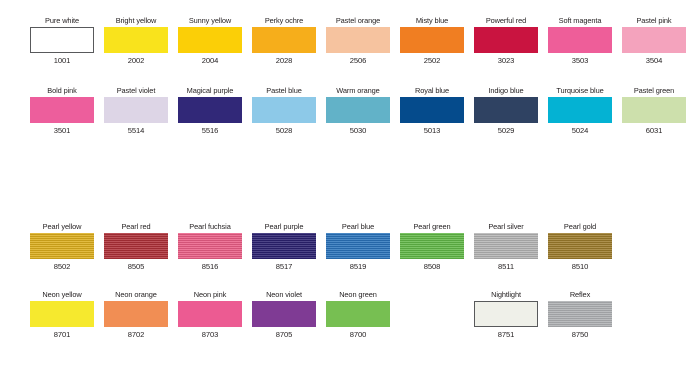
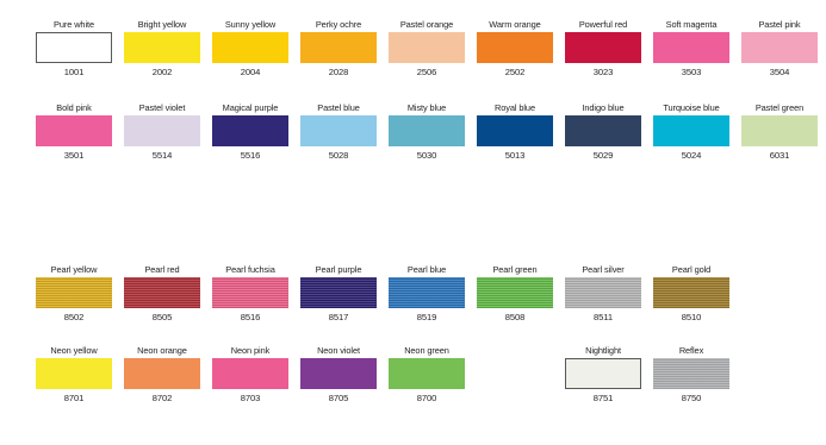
  Pure white
  1001
  Bright yellow
  2002
  Sunny yellow
  2004
  Perky ochre
  2028
  Pastel orange
  2506
- Misty blue
+ Warm orange
  2502
  Powerful red
  3023
  Soft magenta
  3503
  Pastel pink
  3504
  Bold pink
  3501
  Pastel violet
  5514
  Magical purple
  5516
  Pastel blue
  5028
- Warm orange
+ Misty blue
  5030
  Royal blue
  5013
  Indigo blue
  5029
  Turquoise blue
  5024
  Pastel green
  6031
  Pearl yellow
  8502
  Pearl red
  8505
  Pearl fuchsia
  8516
  Pearl purple
  8517
  Pearl blue
  8519
  Pearl green
  8508
  Pearl silver
  8511
  Pearl gold
  8510
  Neon yellow
  8701
  Neon orange
  8702
  Neon pink
  8703
  Neon violet
  8705
  Neon green
  8700
  Nightlight
  8751
  Reflex
  8750
